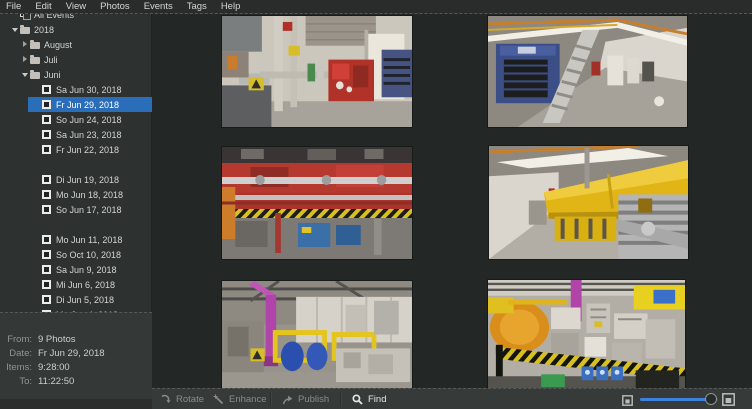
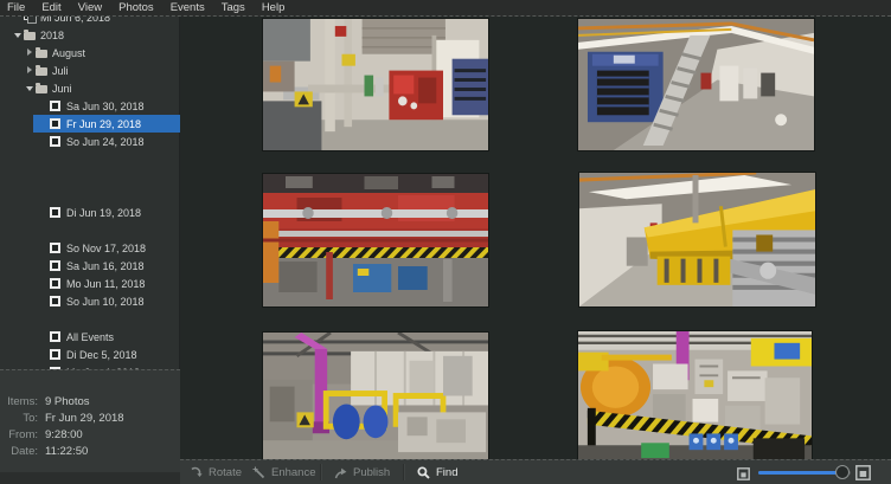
  File
  Edit
  View
  Photos
  Events
  Tags
  Help
- All Events
+ Mi Jun 6, 2018
  2018
  August
  Juli
  Juni
  Sa Jun 30, 2018
  Fr Jun 29, 2018
  So Jun 24, 2018
- Sa Jun 23, 2018
- Fr Jun 22, 2018
  Di Jun 19, 2018
- Mo Jun 18, 2018
- So Jun 17, 2018
+ So Nov 17, 2018
+ Sa Jun 16, 2018
  Mo Jun 11, 2018
- So Oct 10, 2018
+ So Jun 10, 2018
- Sa Jun 9, 2018
- Mi Jun 6, 2018
+ All Events
- Di Jun 5, 2018
+ Di Dec 5, 2018
- From:
+ Items:
  9 Photos
- Date:
+ To:
  Fr Jun 29, 2018
- Items:
+ From:
  9:28:00
- To:
+ Date:
  11:22:50
  Rotate
  Enhance
  Publish
  Find
